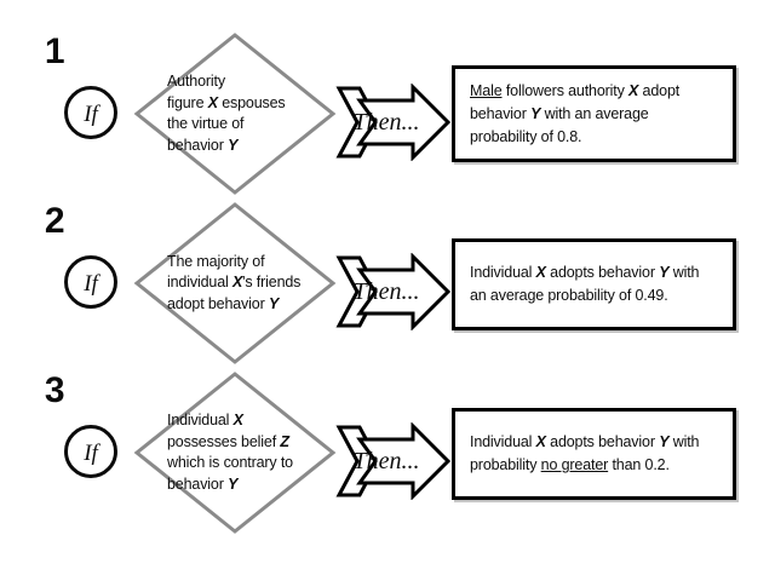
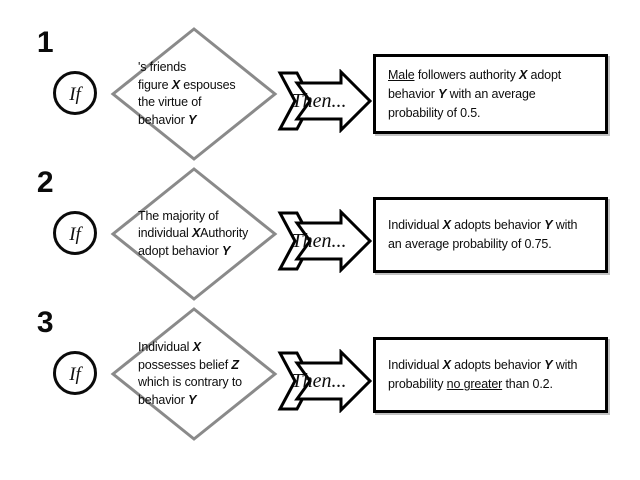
  1
  If
- Authority
+ 's friends
  figure X espouses
  the virtue of
  behavior Y
  Then...
  Male followers authority X adopt
  behavior Y with an average
- probability of 0.8.
+ probability of 0.5.
  2
  If
  The majority of
- individual X's friends
+ individual XAuthority
  adopt behavior Y
  Then...
  Individual X adopts behavior Y with
- an average probability of 0.49.
+ an average probability of 0.75.
  3
  If
  Individual X
  possesses belief Z
  which is contrary to
  behavior Y
  Then...
  Individual X adopts behavior Y with
  probability no greater than 0.2.
